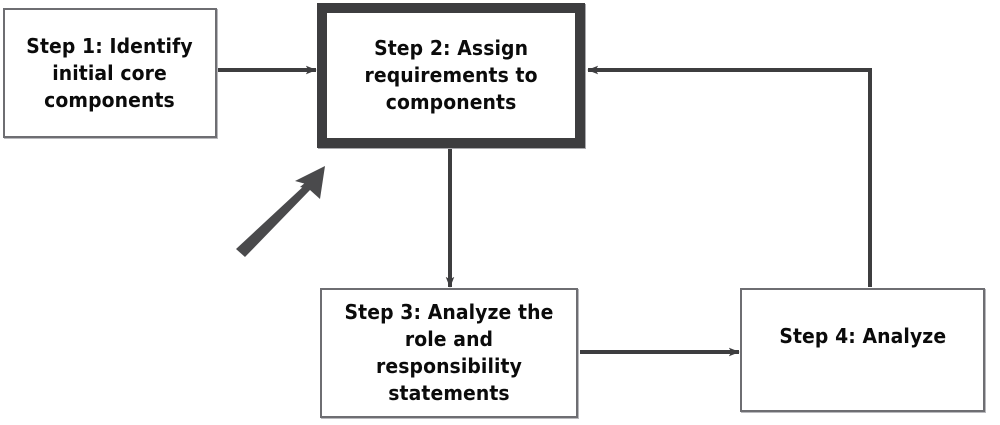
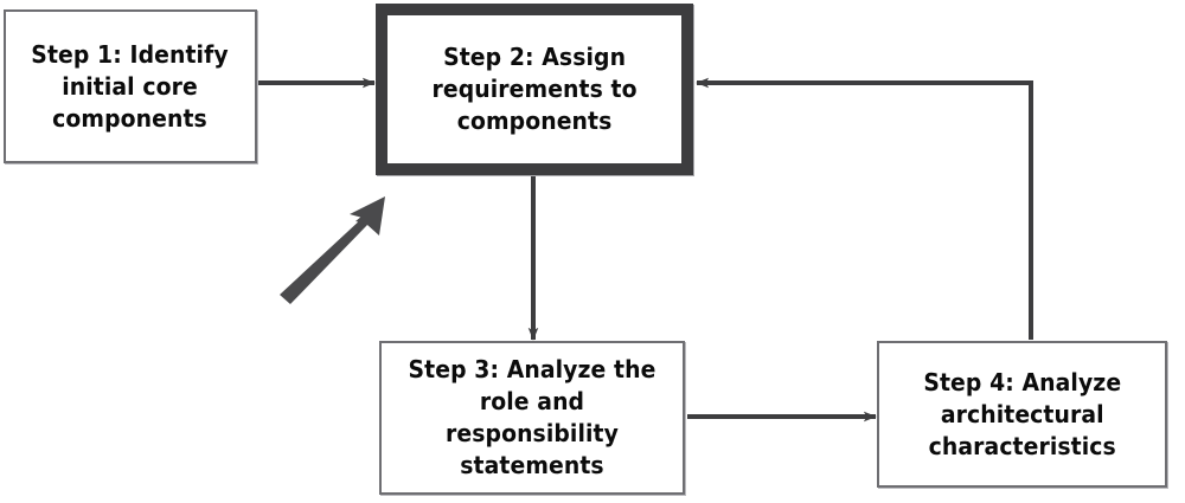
  Step 1: Identify
  initial core
  components
  Step 2: Assign
  requirements to
  components
  Step 3: Analyze the
  role and responsibility
  statements
  Step 4: Analyze
+ architectural
+ characteristics
